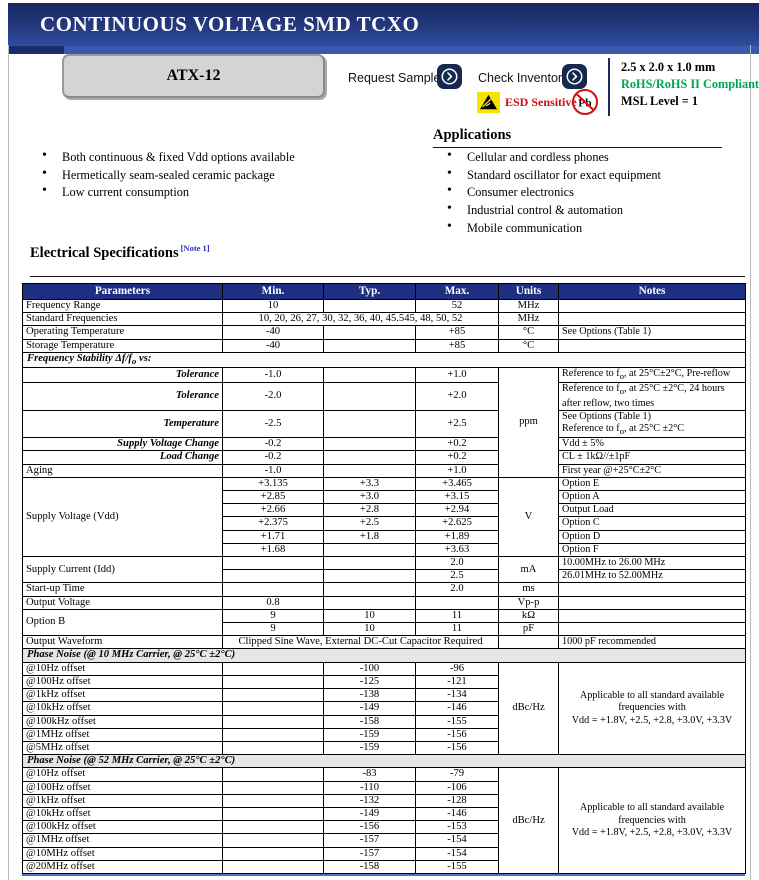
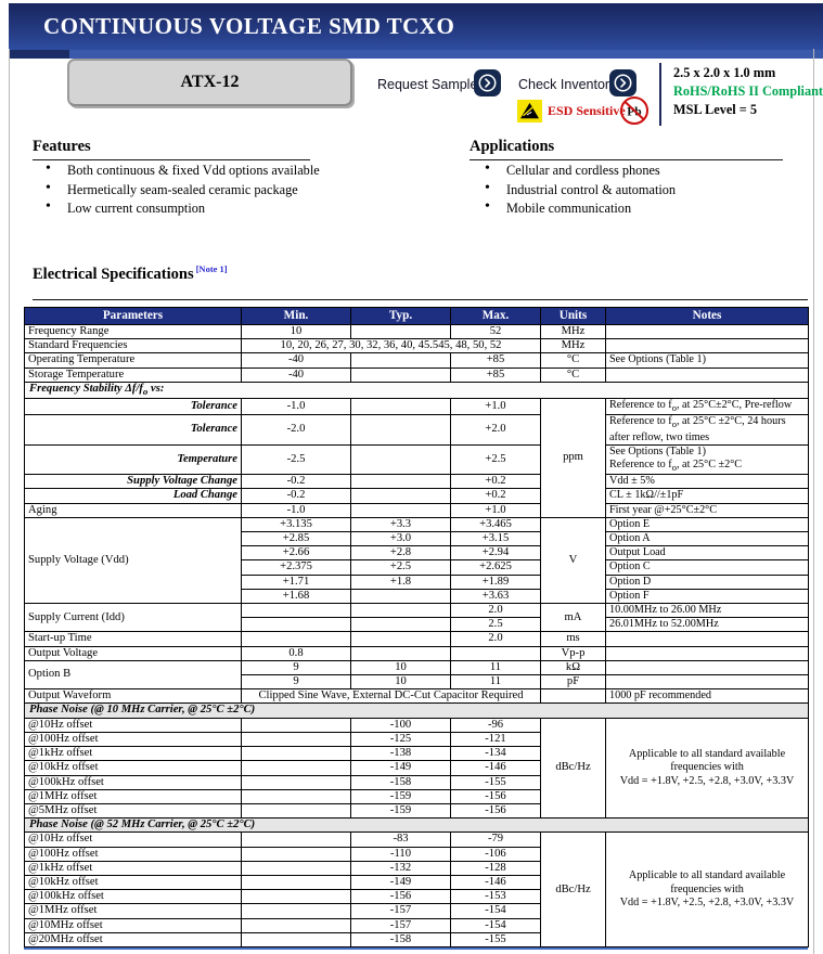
  CONTINUOUS VOLTAGE SMD TCXO
  ATX-12
  Request Sampl
  Check Inventor
  ESD Sensitive
  Pb
  2.5 x 2.0 x 1.0 mm
  RoHS/RoHS II Compliant
- MSL Level = 1
+ MSL Level = 5
+ Features
  Both continuous & fixed Vdd options available
  Hermetically seam-sealed ceramic package
  Low current consumption
  Applications
  Cellular and cordless phones
- Standard oscillator for exact equipment
- Consumer electronics
  Industrial control & automation
  Mobile communication
  Electrical Specifications [Note 1]
  Parameters	Min.	Typ.	Max.	Units	Notes
  Frequency Range	10		52	MHz
  Standard Frequencies	10, 20, 26, 27, 30, 32, 36, 40, 45.545, 48, 50, 52	MHz
  Operating Temperature	-40		+85	°C	See Options (Table 1)
  Storage Temperature	-40		+85	°C
  Frequency Stability Δf/fo vs:
  Tolerance	-1.0		+1.0	ppm	Reference to fo, at 25°C±2°C, Pre-reflow
  Tolerance	-2.0		+2.0	Reference to fo, at 25°C ±2°C, 24 hours after reflow, two times
  Temperature	-2.5		+2.5	See Options (Table 1)Reference to fo, at 25°C ±2°C
  Supply Voltage Change	-0.2		+0.2	Vdd ± 5%
  Load Change	-0.2		+0.2	CL ± 1kΩ//±1pF
  Aging	-1.0		+1.0	First year @+25°C±2°C
  Supply Voltage (Vdd)	+3.135	+3.3	+3.465	V	Option E
  +2.85	+3.0	+3.15	Option A
  +2.66	+2.8	+2.94	Output Load
  +2.375	+2.5	+2.625	Option C
  +1.71	+1.8	+1.89	Option D
  +1.68		+3.63	Option F
  Supply Current (Idd)			2.0	mA	10.00MHz to 26.00 MHz
  		2.5	26.01MHz to 52.00MHz
  Start-up Time			2.0	ms
  Output Voltage	0.8			Vp-p
  Option B	9	10	11	kΩ
  9	10	11	pF
  Output Waveform	Clipped Sine Wave, External DC-Cut Capacitor Required		1000 pF recommended
  Phase Noise (@ 10 MHz Carrier, @ 25°C ±2°C)
  @10Hz offset		-100	-96	dBc/Hz	Applicable to all standard availablefrequencies withVdd = +1.8V, +2.5, +2.8, +3.0V, +3.3V
  @100Hz offset		-125	-121
  @1kHz offset		-138	-134
  @10kHz offset		-149	-146
  @100kHz offset		-158	-155
  @1MHz offset		-159	-156
  @5MHz offset		-159	-156
  Phase Noise (@ 52 MHz Carrier, @ 25°C ±2°C)
  @10Hz offset		-83	-79	dBc/Hz	Applicable to all standard availablefrequencies withVdd = +1.8V, +2.5, +2.8, +3.0V, +3.3V
  @100Hz offset		-110	-106
  @1kHz offset		-132	-128
  @10kHz offset		-149	-146
  @100kHz offset		-156	-153
  @1MHz offset		-157	-154
  @10MHz offset		-157	-154
  @20MHz offset		-158	-155
